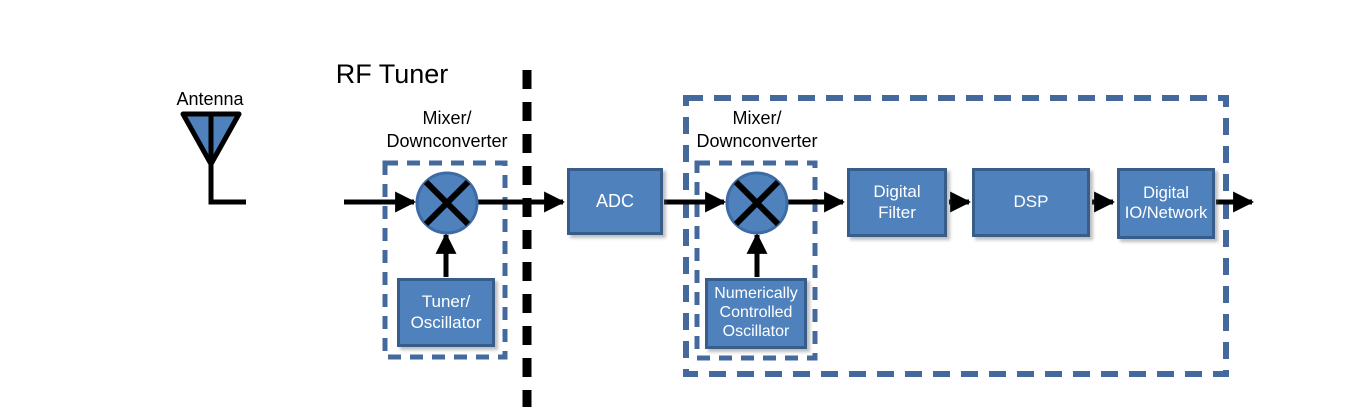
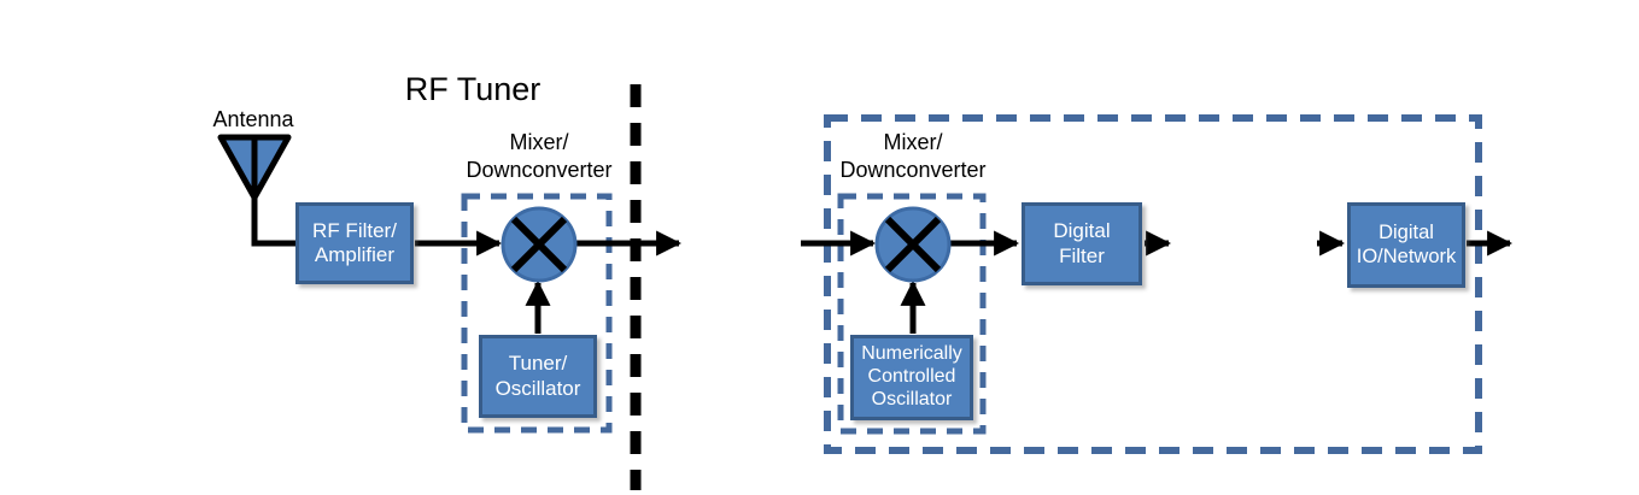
  RF Tuner
  Antenna
  Mixer/
  Downconverter
  Mixer/
  Downconverter
+ RF Filter/
+ Amplifier
  Tuner/
  Oscillator
- ADC
  Numerically
  Controlled
  Oscillator
  Digital
  Filter
- DSP
  Digital
  IO/Network
